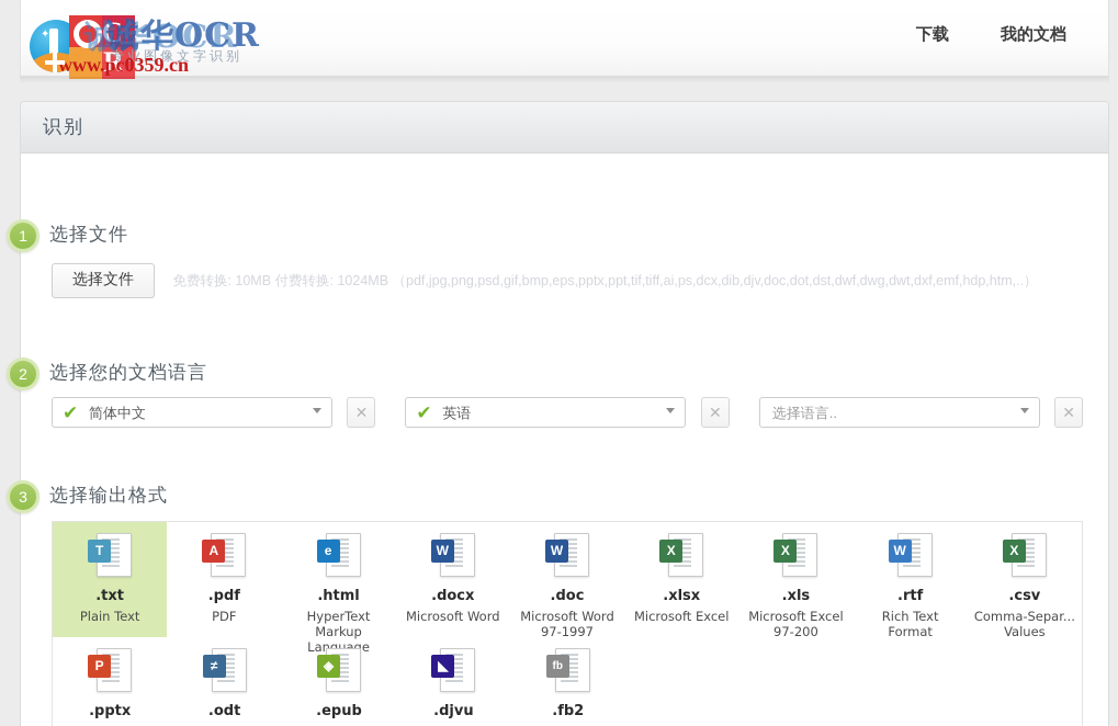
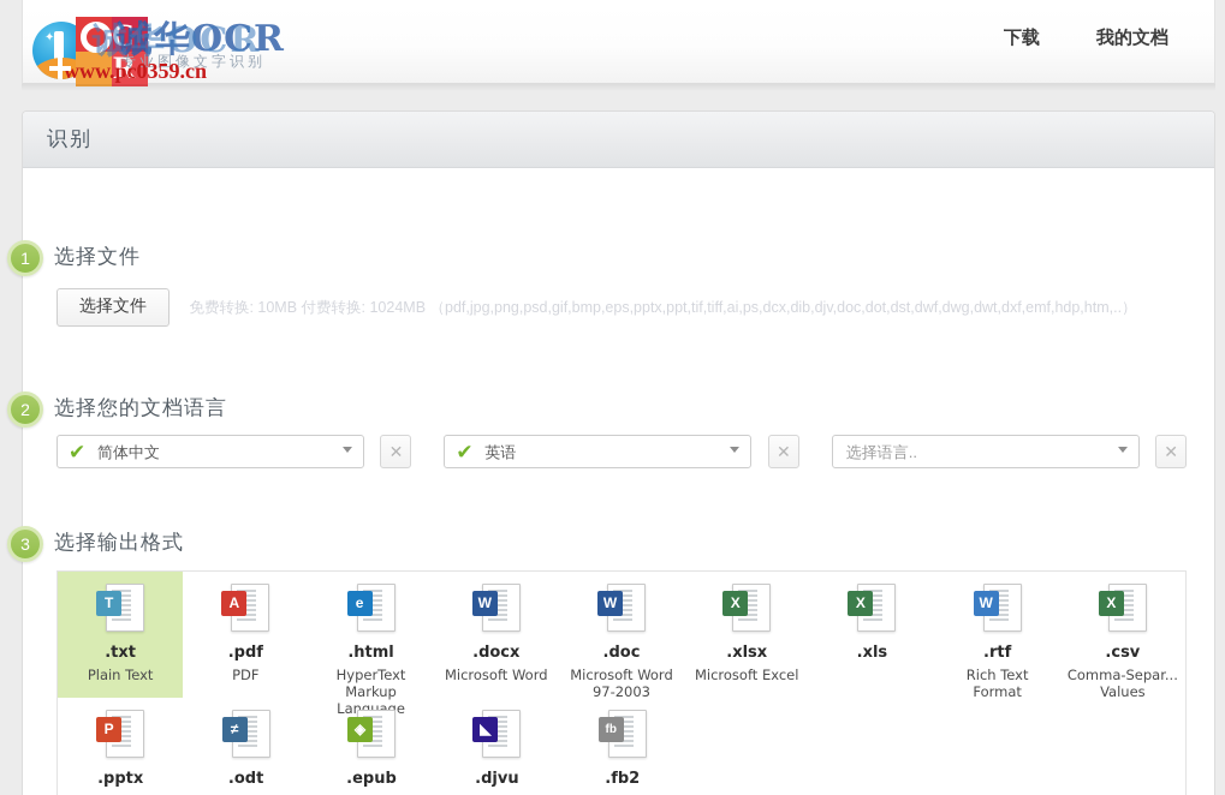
  ✦
  C
  R
  诚华OCR
  专业图像文字识别
  诚华OCR
  www.pc0359.cn
  下载
  我的文档
  识别
  1
  选择文件
  选择文件 免费转换: 10MB 付费转换: 1024MB （pdf,jpg,png,psd,gif,bmp,eps,pptx,ppt,tif,tiff,ai,ps,dcx,dib,djv,doc,dot,dst,dwf,dwg,dwt,dxf,emf,hdp,htm,..）
  2
  选择您的文档语言
  ✔
  简体中文
  ✕
  ✔
  英语
  ✕
  选择语言..
  ✕
  3
  选择输出格式
  T
  .txt
  Plain Text
  A
  .pdf
  PDF
  e
  .html
  HyperText Markup Language
  W
  .docx
  Microsoft Word
  W
  .doc
- Microsoft Word 97-1997
+ Microsoft Word 97-2003
  X
  .xlsx
  Microsoft Excel
  X
  .xls
- Microsoft Excel 97-200
  W
  .rtf
  Rich Text Format
  X
  .csv
  Comma-Separ... Values
  P
  .pptx
  ≠
  .odt
  ◈
  .epub
  ◣
  .djvu
  fb
  .fb2
